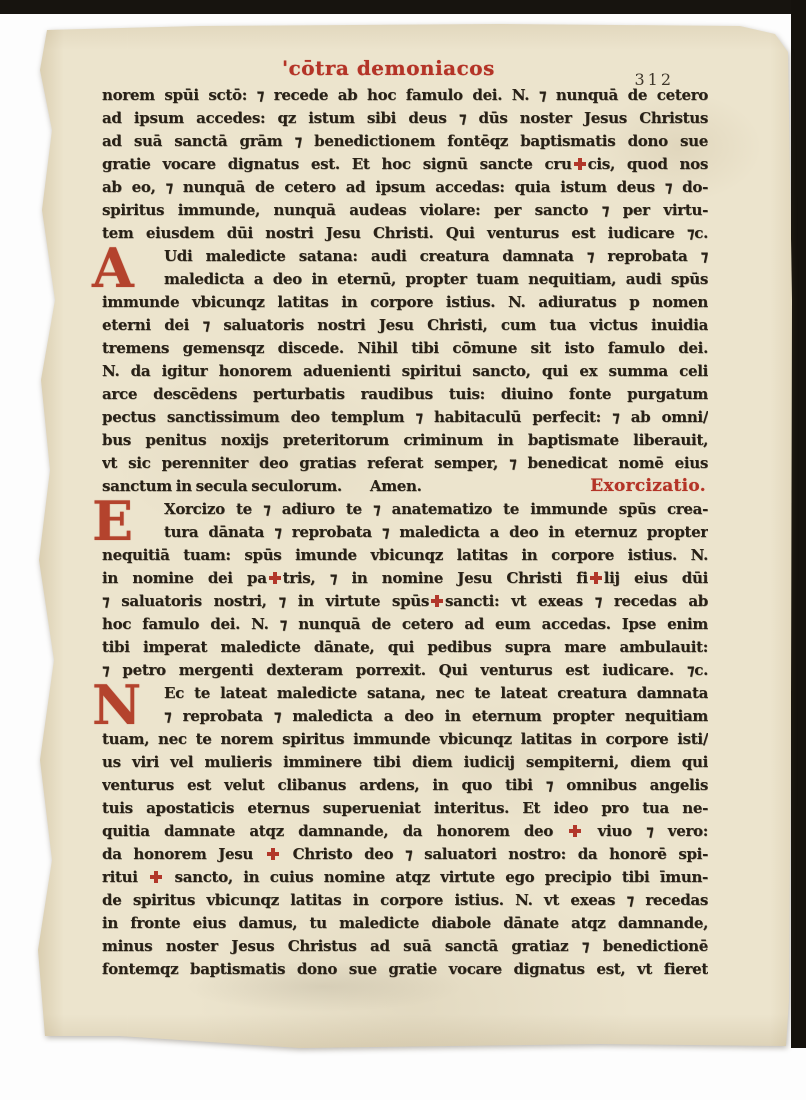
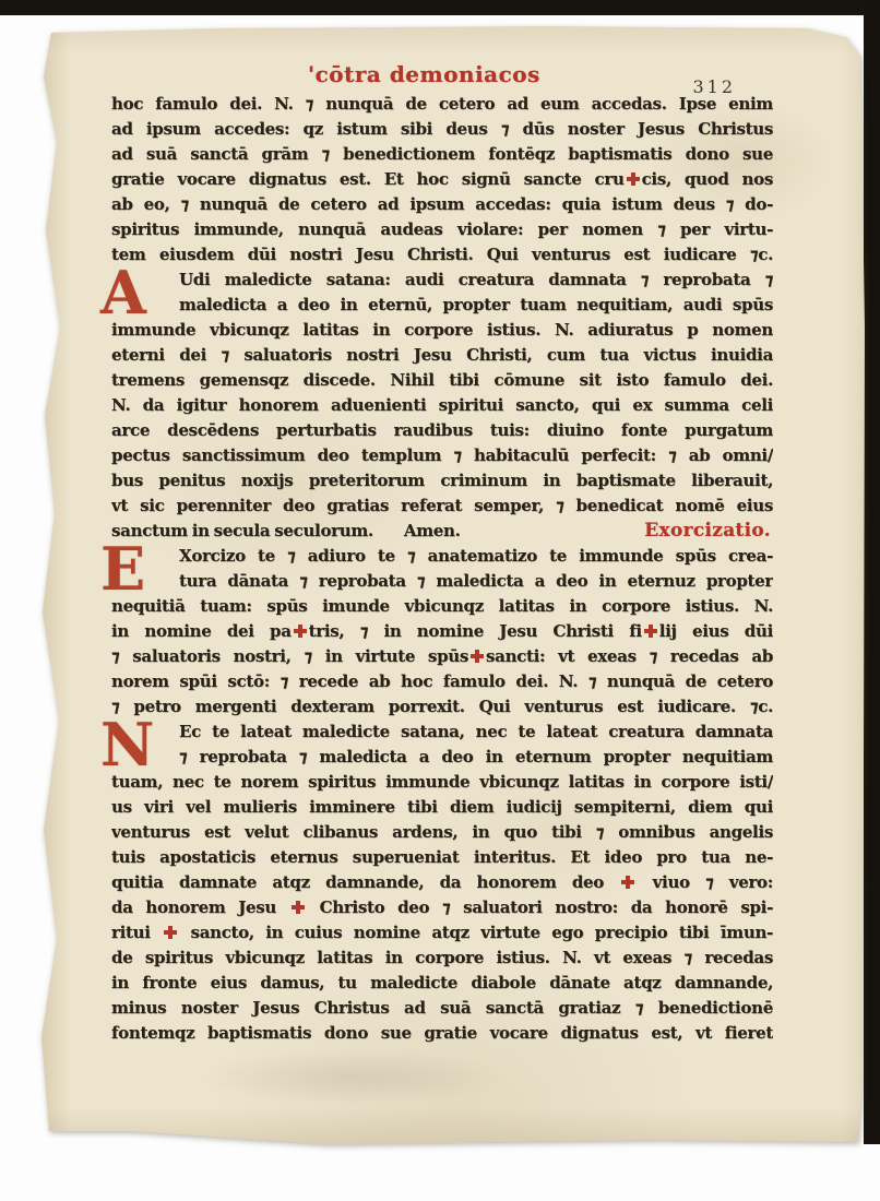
  'cōtra demoniacos
  312
- norem spūi sctō: ⁊ recede ab hoc famulo dei. N. ⁊ nunquā de cetero
+ hoc famulo dei. N. ⁊ nunquā de cetero ad eum accedas. Ipse enim
  ad ipsum accedes: qz istum sibi deus ⁊ dūs noster Jesus Christus
  ad suā sanctā grām ⁊ benedictionem fontēqz baptismatis dono sue
  gratie vocare dignatus est. Et hoc signū sancte cru cis, quod nos
  ab eo, ⁊ nunquā de cetero ad ipsum accedas: quia istum deus ⁊ do-
- spiritus immunde, nunquā audeas violare: per sancto ⁊ per virtu-
+ spiritus immunde, nunquā audeas violare: per nomen ⁊ per virtu-
  tem eiusdem dūi nostri Jesu Christi. Qui venturus est iudicare ⁊c.
  A
  Udi maledicte satana: audi creatura damnata ⁊ reprobata ⁊
  maledicta a deo in eternū, propter tuam nequitiam, audi spūs
  immunde vbicunqz latitas in corpore istius. N. adiuratus p nomen
  eterni dei ⁊ saluatoris nostri Jesu Christi, cum tua victus inuidia
  tremens gemensqz discede. Nihil tibi cōmune sit isto famulo dei.
  N. da igitur honorem aduenienti spiritui sancto, qui ex summa celi
  arce descēdens perturbatis raudibus tuis: diuino fonte purgatum
  pectus sanctissimum deo templum ⁊ habitaculū perfecit: ⁊ ab omni/
  bus penitus noxijs preteritorum criminum in baptismate liberauit,
  vt sic perenniter deo gratias referat semper, ⁊ benedicat nomē eius
  sanctum in secula seculorum.
  Amen.
  Exorcizatio.
  E
  Xorcizo te ⁊ adiuro te ⁊ anatematizo te immunde spūs crea-
  tura dānata ⁊ reprobata ⁊ maledicta a deo in eternuz propter
  nequitiā tuam: spūs imunde vbicunqz latitas in corpore istius. N.
  in nomine dei pa tris, ⁊ in nomine Jesu Christi fi lij eius dūi
  ⁊ saluatoris nostri, ⁊ in virtute spūs sancti: vt exeas ⁊ recedas ab
- hoc famulo dei. N. ⁊ nunquā de cetero ad eum accedas. Ipse enim
+ norem spūi sctō: ⁊ recede ab hoc famulo dei. N. ⁊ nunquā de cetero
- tibi imperat maledicte dānate, qui pedibus supra mare ambulauit:
  ⁊ petro mergenti dexteram porrexit. Qui venturus est iudicare. ⁊c.
  N
  Ec te lateat maledicte satana, nec te lateat creatura damnata
  ⁊ reprobata ⁊ maledicta a deo in eternum propter nequitiam
  tuam, nec te norem spiritus immunde vbicunqz latitas in corpore isti/
  us viri vel mulieris imminere tibi diem iudicij sempiterni, diem qui
  venturus est velut clibanus ardens, in quo tibi ⁊ omnibus angelis
  tuis apostaticis eternus superueniat interitus. Et ideo pro tua ne-
  quitia damnate atqz damnande, da honorem deo viuo ⁊ vero:
  da honorem Jesu Christo deo ⁊ saluatori nostro: da honorē spi-
  ritui sancto, in cuius nomine atqz virtute ego precipio tibi īmun-
  de spiritus vbicunqz latitas in corpore istius. N. vt exeas ⁊ recedas
  in fronte eius damus, tu maledicte diabole dānate atqz damnande,
  minus noster Jesus Christus ad suā sanctā gratiaz ⁊ benedictionē
  fontemqz baptismatis dono sue gratie vocare dignatus est, vt fieret
